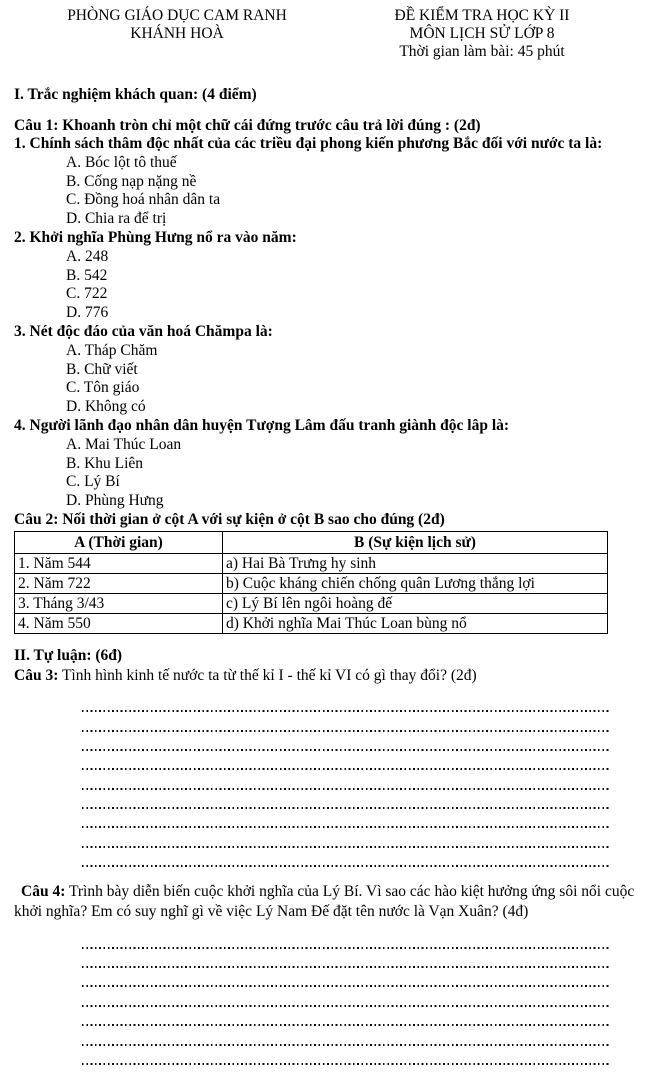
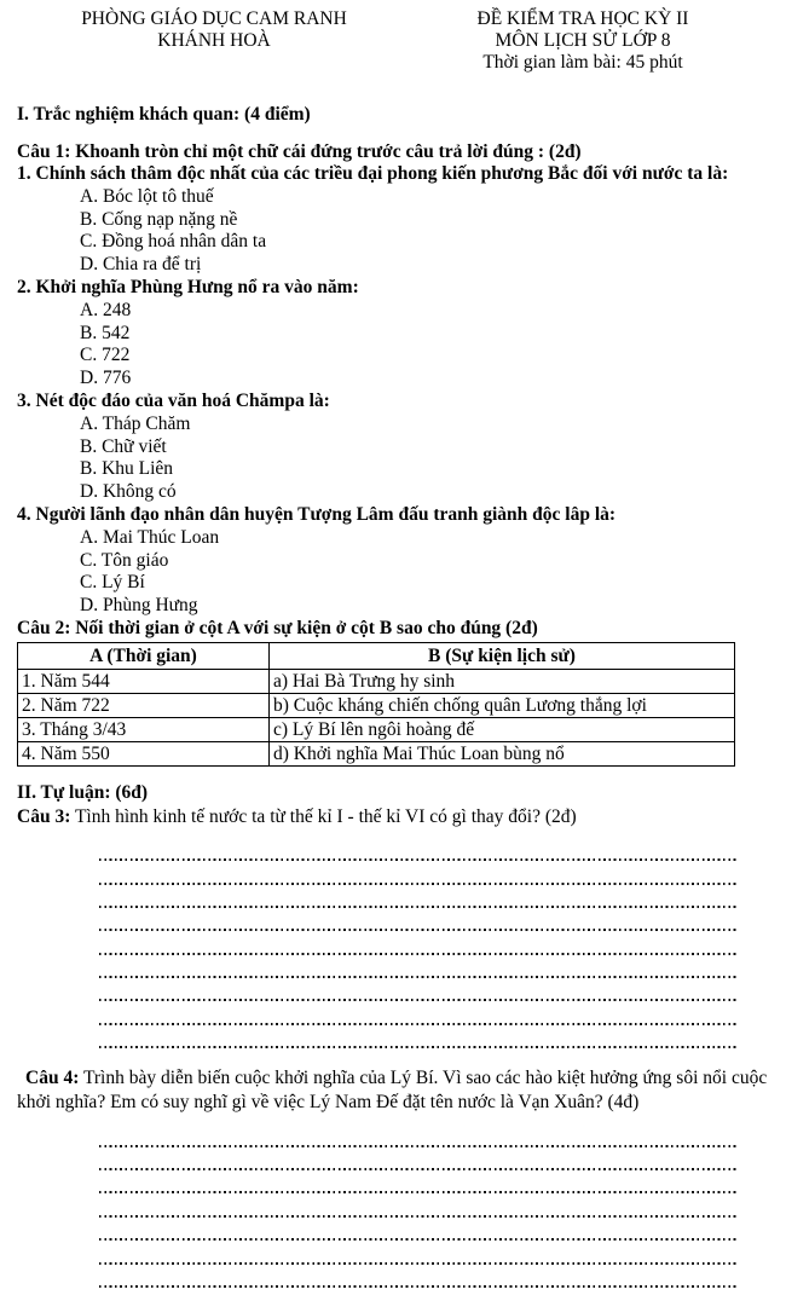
  PHÒNG GIÁO DỤC CAM RANH
  KHÁNH HOÀ
  ĐỀ KIỂM TRA HỌC KỲ II
  MÔN LỊCH SỬ LỚP 8
  Thời gian làm bài: 45 phút
  I. Trắc nghiệm khách quan: (4 điểm)
  Câu 1: Khoanh tròn chỉ một chữ cái đứng trước câu trả lời đúng : (2đ)
  1. Chính sách thâm độc nhất của các triều đại phong kiến phương Bắc đối với nước ta là:
  A. Bóc lột tô thuế
  B. Cống nạp nặng nề
  C. Đồng hoá nhân dân ta
  D. Chia ra để trị
  2. Khởi nghĩa Phùng Hưng nổ ra vào năm:
  A. 248
  B. 542
  C. 722
  D. 776
  3. Nét độc đáo của văn hoá Chămpa là:
  A. Tháp Chăm
  B. Chữ viết
- C. Tôn giáo
+ B. Khu Liên
  D. Không có
  4. Người lãnh đạo nhân dân huyện Tượng Lâm đấu tranh giành độc lâp là:
  A. Mai Thúc Loan
- B. Khu Liên
+ C. Tôn giáo
  C. Lý Bí
  D. Phùng Hưng
  Câu 2: Nối thời gian ở cột A với sự kiện ở cột B sao cho đúng (2đ)
  A (Thời gian)	B (Sự kiện lịch sử)
  1. Năm 544	a) Hai Bà Trưng hy sinh
  2. Năm 722	b) Cuộc kháng chiến chống quân Lương thắng lợi
  3. Tháng 3/43	c) Lý Bí lên ngôi hoàng đế
  4. Năm 550	d) Khởi nghĩa Mai Thúc Loan bùng nổ
  II. Tự luận: (6đ)
  Câu 3: Tình hình kinh tế nước ta từ thế kỉ I - thế kỉ VI có gì thay đổi? (2đ)
  Câu 4: Trình bày diễn biến cuộc khởi nghĩa của Lý Bí. Vì sao các hào kiệt hưởng ứng sôi nổi cuộc khởi nghĩa? Em có suy nghĩ gì về việc Lý Nam Đế đặt tên nước là Vạn Xuân? (4đ)
